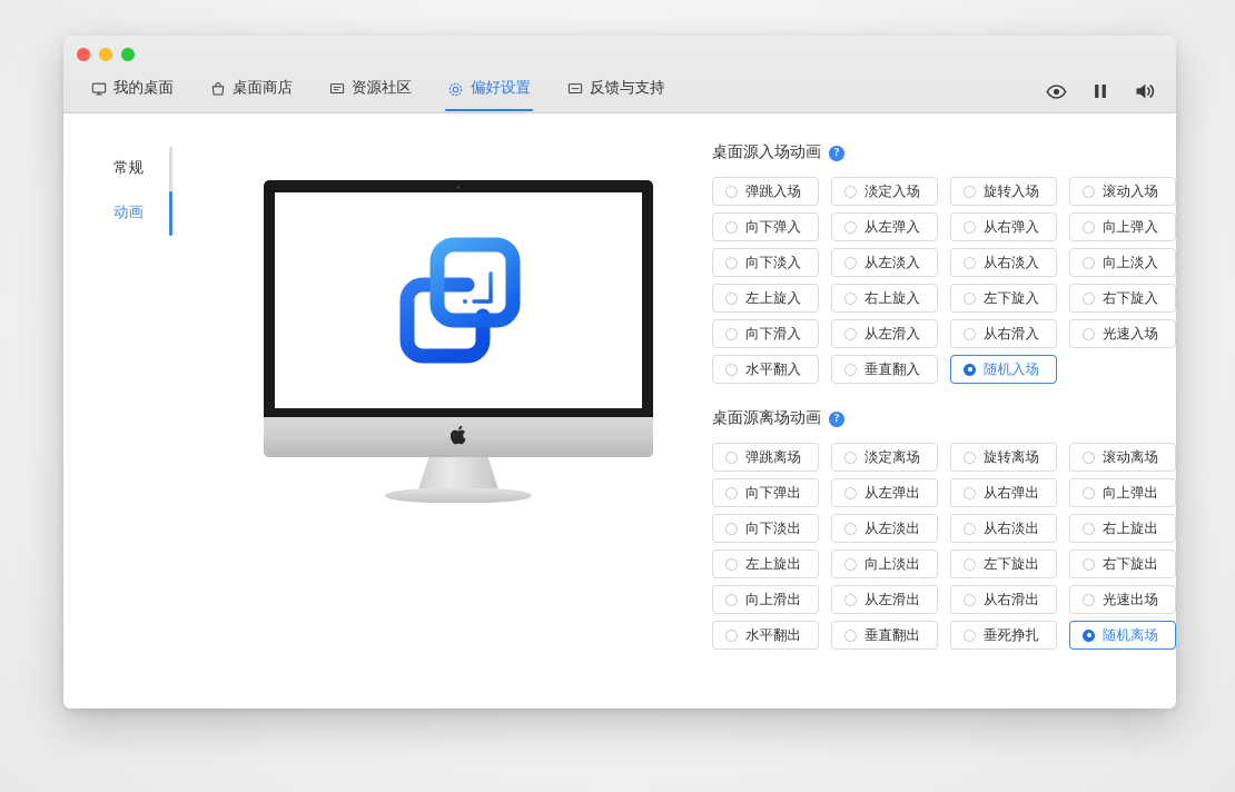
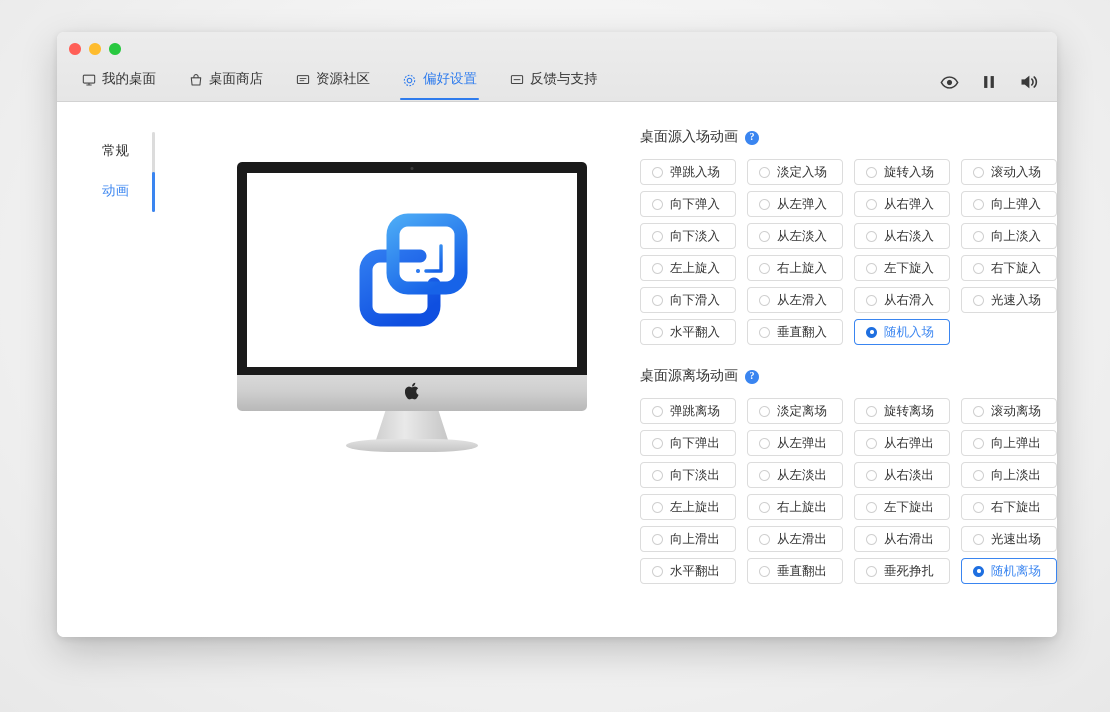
  我的桌面
  桌面商店
  资源社区
  偏好设置
  反馈与支持
  常规
  动画
  桌面源入场动画
  ?
  弹跳入场
  淡定入场
  旋转入场
  滚动入场
  向下弹入
  从左弹入
  从右弹入
  向上弹入
  向下淡入
  从左淡入
  从右淡入
  向上淡入
  左上旋入
  右上旋入
  左下旋入
  右下旋入
  向下滑入
  从左滑入
  从右滑入
  光速入场
  水平翻入
  垂直翻入
  随机入场
  桌面源离场动画
  ?
  弹跳离场
  淡定离场
  旋转离场
  滚动离场
  向下弹出
  从左弹出
  从右弹出
  向上弹出
  向下淡出
  从左淡出
  从右淡出
- 右上旋出
+ 向上淡出
  左上旋出
- 向上淡出
+ 右上旋出
  左下旋出
  右下旋出
  向上滑出
  从左滑出
  从右滑出
  光速出场
  水平翻出
  垂直翻出
  垂死挣扎
  随机离场
